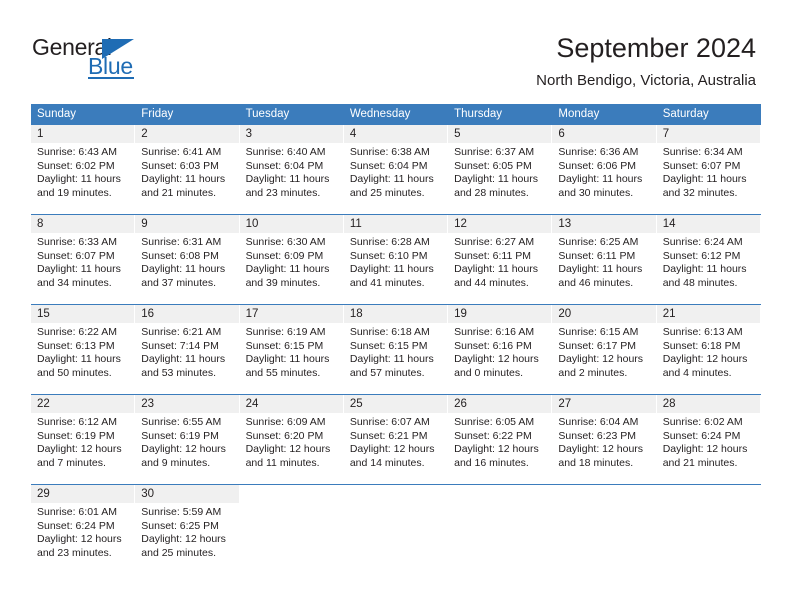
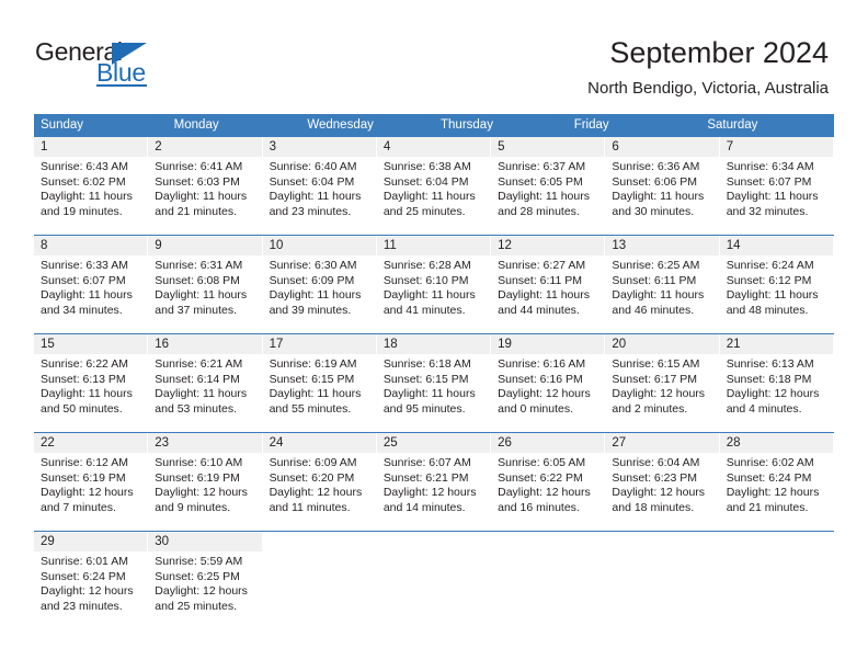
  General
  Blue
  September 2024
  North Bendigo, Victoria, Australia
  Sunday
- Friday
+ Monday
- Tuesday
  Wednesday
  Thursday
- Monday
+ Friday
  Saturday
  1
  Sunrise: 6:43 AM
  Sunset: 6:02 PM
  Daylight: 11 hours and 19 minutes.
  2
  Sunrise: 6:41 AM
  Sunset: 6:03 PM
  Daylight: 11 hours and 21 minutes.
  3
  Sunrise: 6:40 AM
  Sunset: 6:04 PM
  Daylight: 11 hours and 23 minutes.
  4
  Sunrise: 6:38 AM
  Sunset: 6:04 PM
  Daylight: 11 hours and 25 minutes.
  5
  Sunrise: 6:37 AM
  Sunset: 6:05 PM
  Daylight: 11 hours and 28 minutes.
  6
  Sunrise: 6:36 AM
  Sunset: 6:06 PM
  Daylight: 11 hours and 30 minutes.
  7
  Sunrise: 6:34 AM
  Sunset: 6:07 PM
  Daylight: 11 hours and 32 minutes.
  8
  Sunrise: 6:33 AM
  Sunset: 6:07 PM
  Daylight: 11 hours and 34 minutes.
  9
  Sunrise: 6:31 AM
  Sunset: 6:08 PM
  Daylight: 11 hours and 37 minutes.
  10
  Sunrise: 6:30 AM
  Sunset: 6:09 PM
  Daylight: 11 hours and 39 minutes.
  11
  Sunrise: 6:28 AM
  Sunset: 6:10 PM
  Daylight: 11 hours and 41 minutes.
  12
  Sunrise: 6:27 AM
  Sunset: 6:11 PM
  Daylight: 11 hours and 44 minutes.
  13
  Sunrise: 6:25 AM
  Sunset: 6:11 PM
  Daylight: 11 hours and 46 minutes.
  14
  Sunrise: 6:24 AM
  Sunset: 6:12 PM
  Daylight: 11 hours and 48 minutes.
  15
  Sunrise: 6:22 AM
  Sunset: 6:13 PM
  Daylight: 11 hours and 50 minutes.
  16
  Sunrise: 6:21 AM
- Sunset: 7:14 PM
+ Sunset: 6:14 PM
  Daylight: 11 hours and 53 minutes.
  17
  Sunrise: 6:19 AM
  Sunset: 6:15 PM
  Daylight: 11 hours and 55 minutes.
  18
  Sunrise: 6:18 AM
  Sunset: 6:15 PM
- Daylight: 11 hours and 57 minutes.
+ Daylight: 11 hours and 95 minutes.
  19
  Sunrise: 6:16 AM
  Sunset: 6:16 PM
  Daylight: 12 hours and 0 minutes.
  20
  Sunrise: 6:15 AM
  Sunset: 6:17 PM
  Daylight: 12 hours and 2 minutes.
  21
  Sunrise: 6:13 AM
  Sunset: 6:18 PM
  Daylight: 12 hours and 4 minutes.
  22
  Sunrise: 6:12 AM
  Sunset: 6:19 PM
  Daylight: 12 hours and 7 minutes.
  23
- Sunrise: 6:55 AM
+ Sunrise: 6:10 AM
  Sunset: 6:19 PM
  Daylight: 12 hours and 9 minutes.
  24
  Sunrise: 6:09 AM
  Sunset: 6:20 PM
  Daylight: 12 hours and 11 minutes.
  25
  Sunrise: 6:07 AM
  Sunset: 6:21 PM
  Daylight: 12 hours and 14 minutes.
  26
  Sunrise: 6:05 AM
  Sunset: 6:22 PM
  Daylight: 12 hours and 16 minutes.
  27
  Sunrise: 6:04 AM
  Sunset: 6:23 PM
  Daylight: 12 hours and 18 minutes.
  28
  Sunrise: 6:02 AM
  Sunset: 6:24 PM
  Daylight: 12 hours and 21 minutes.
  29
  Sunrise: 6:01 AM
  Sunset: 6:24 PM
  Daylight: 12 hours and 23 minutes.
  30
  Sunrise: 5:59 AM
  Sunset: 6:25 PM
  Daylight: 12 hours and 25 minutes.
